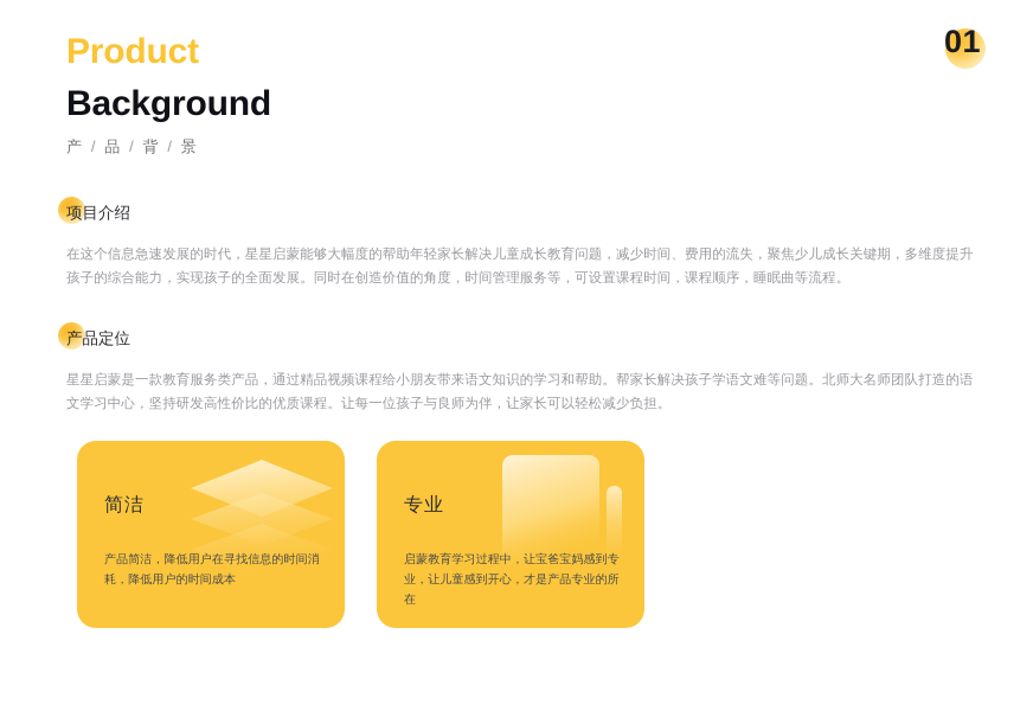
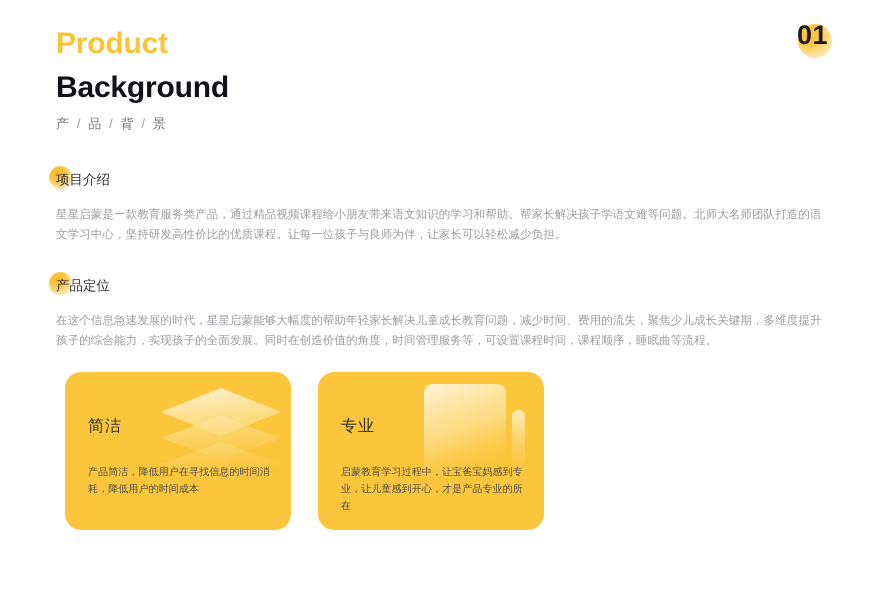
  01
  Product
  Background
  产 / 品 / 背 / 景
  项目介绍
- 在这个信息急速发展的时代，星星启蒙能够大幅度的帮助年轻家长解决儿童成长教育问题，减少时间、费用的流失，聚焦少儿成长关键期，多维度提升孩子的综合能力，实现孩子的全面发展。同时在创造价值的角度，时间管理服务等，可设置课程时间，课程顺序，睡眠曲等流程。
+ 星星启蒙是一款教育服务类产品，通过精品视频课程给小朋友带来语文知识的学习和帮助。帮家长解决孩子学语文难等问题。北师大名师团队打造的语文学习中心，坚持研发高性价比的优质课程。让每一位孩子与良师为伴，让家长可以轻松减少负担。
  产品定位
- 星星启蒙是一款教育服务类产品，通过精品视频课程给小朋友带来语文知识的学习和帮助。帮家长解决孩子学语文难等问题。北师大名师团队打造的语文学习中心，坚持研发高性价比的优质课程。让每一位孩子与良师为伴，让家长可以轻松减少负担。
+ 在这个信息急速发展的时代，星星启蒙能够大幅度的帮助年轻家长解决儿童成长教育问题，减少时间、费用的流失，聚焦少儿成长关键期，多维度提升孩子的综合能力，实现孩子的全面发展。同时在创造价值的角度，时间管理服务等，可设置课程时间，课程顺序，睡眠曲等流程。
  简洁
  产品简洁，降低用户在寻找信息的时间消耗，降低用户的时间成本
  专业
  启蒙教育学习过程中，让宝爸宝妈感到专业，让儿童感到开心，才是产品专业的所在
